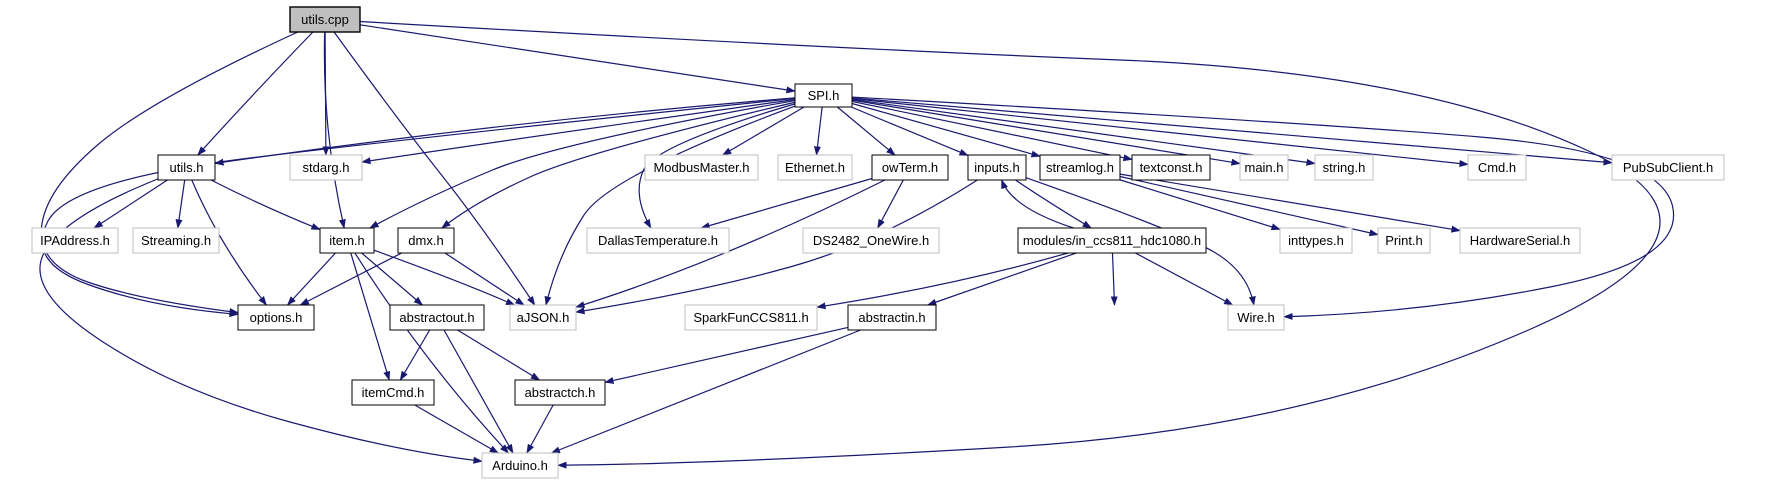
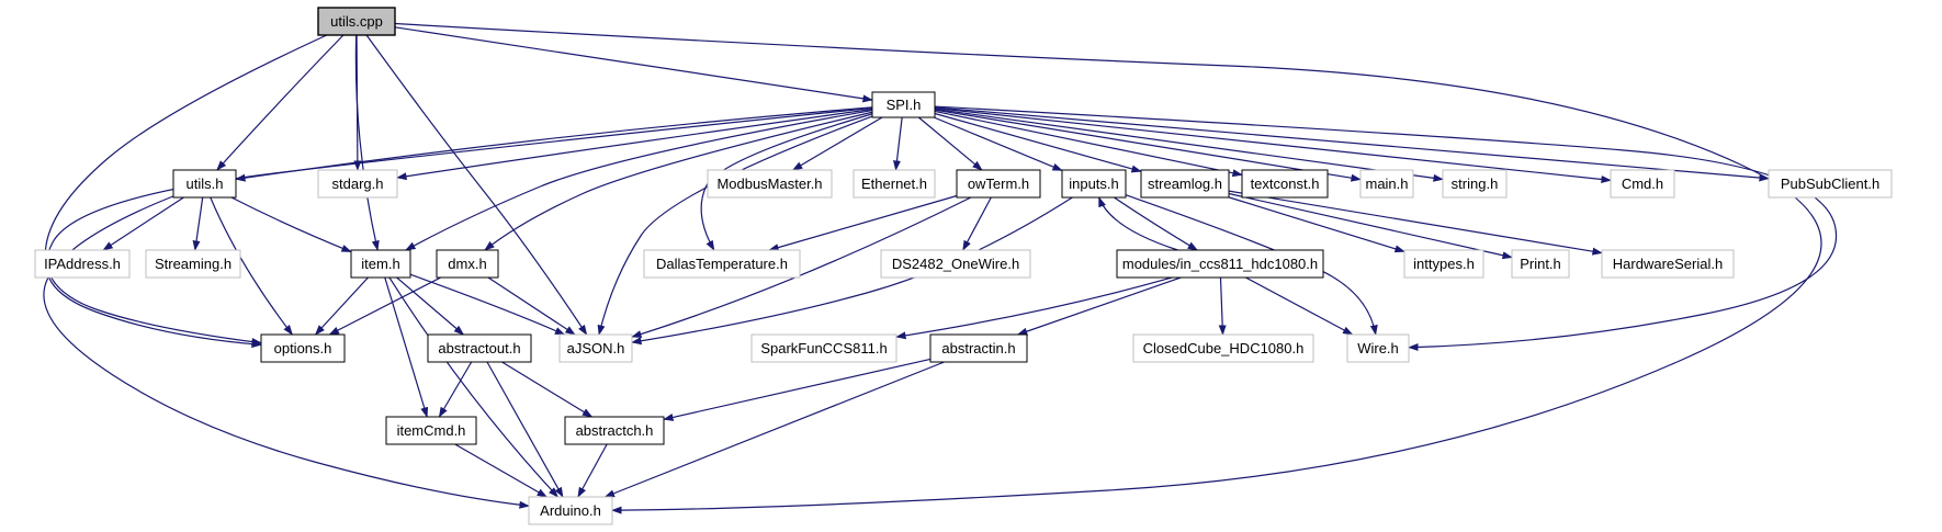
  utils.cpp
  SPI.h
  utils.h
  stdarg.h
  ModbusMaster.h
  Ethernet.h
  owTerm.h
  inputs.h
  streamlog.h
  textconst.h
  main.h
  string.h
  Cmd.h
  PubSubClient.h
  IPAddress.h
  Streaming.h
  item.h
  dmx.h
  DallasTemperature.h
  DS2482_OneWire.h
  modules/in_ccs811_hdc1080.h
  inttypes.h
  Print.h
  HardwareSerial.h
  options.h
  abstractout.h
  aJSON.h
  SparkFunCCS811.h
  abstractin.h
+ ClosedCube_HDC1080.h
  Wire.h
  itemCmd.h
  abstractch.h
  Arduino.h
